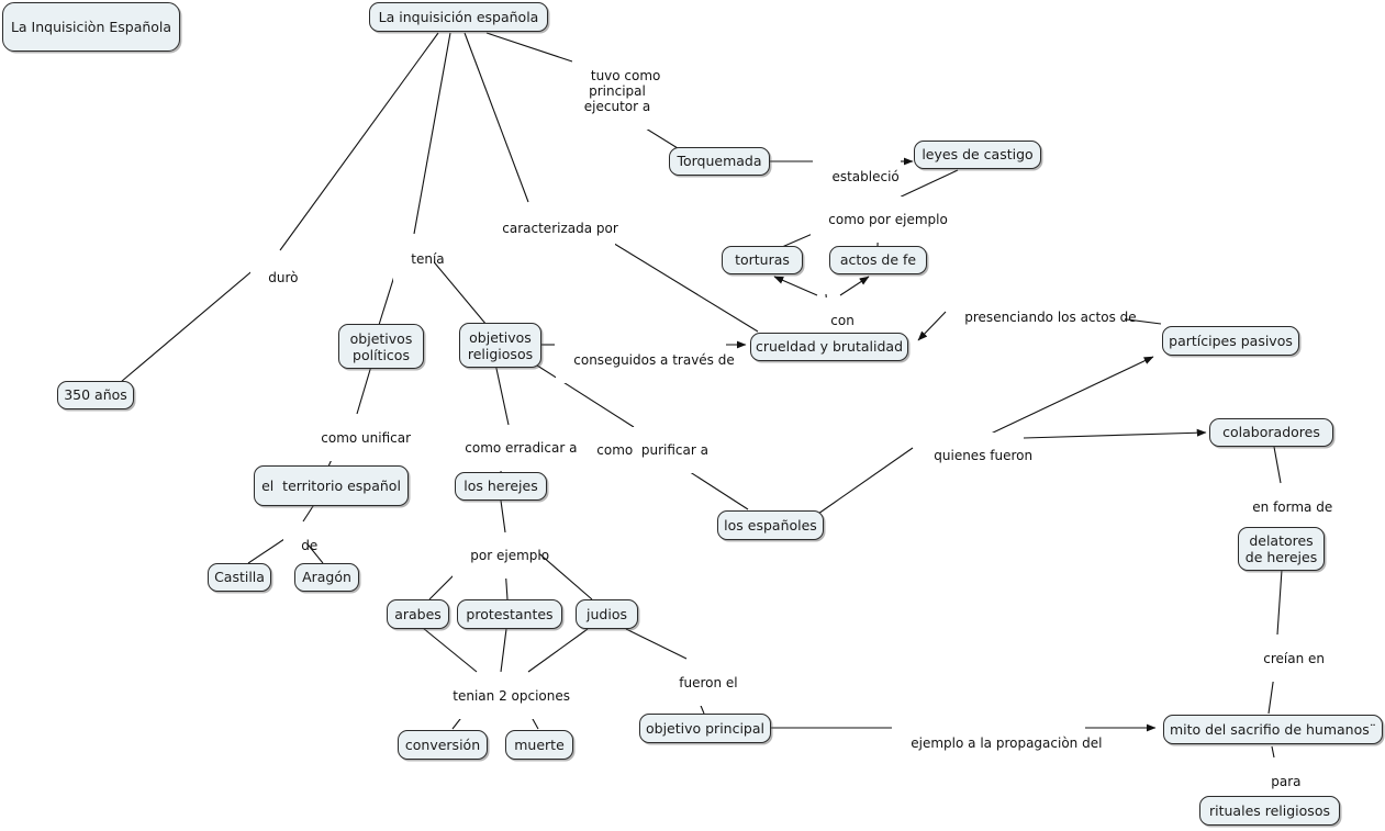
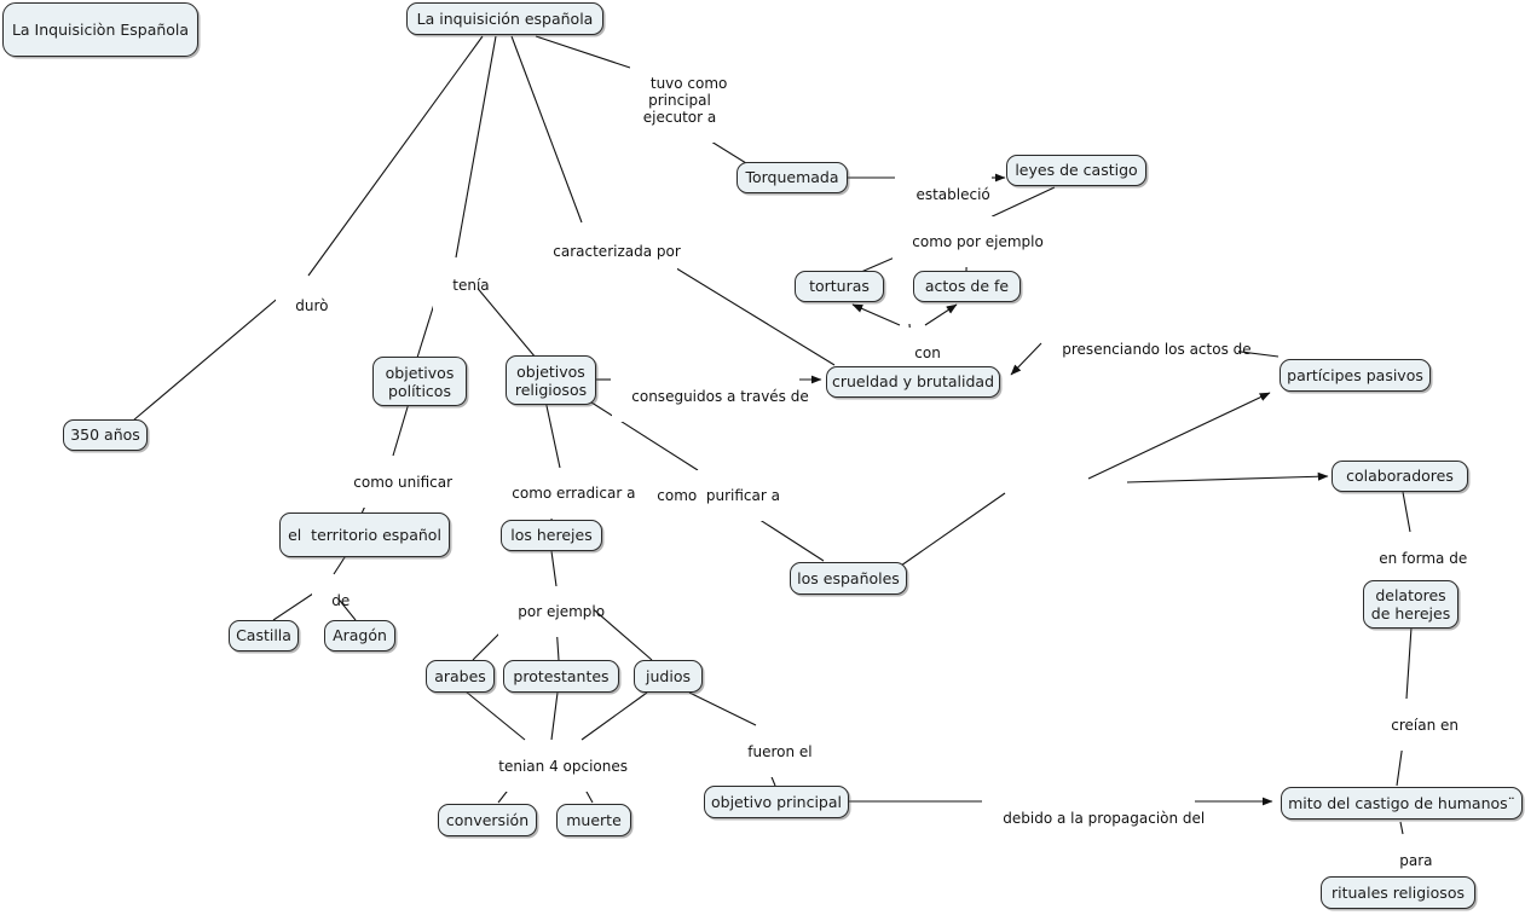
  La Inquisiciòn Española
  La inquisición española
  Torquemada
  leyes de castigo
  torturas
  actos de fe
  crueldad y brutalidad
  partícipes pasivos
  colaboradores
  delatores
  de herejes
- mito del sacrifio de humanos¨
+ mito del castigo de humanos¨
  rituales religiosos
  350 años
  objetivos
  políticos
  objetivos
  religiosos
  el territorio español
  Castilla
  Aragón
  los herejes
  arabes
  protestantes
  judios
  conversión
  muerte
  los españoles
  objetivo principal
  tuvo como
  principal
  ejecutor a
  estableció
  como por ejemplo
  caracterizada por
  durò
  tenía
  con
  conseguidos a través de
  presenciando los actos de
- quienes fueron
  en forma de
  creían en
  para
  como unificar
  de
  como erradicar a
  como purificar a
  por ejemplo
- tenian 2 opciones
+ tenian 4 opciones
  fueron el
- ejemplo a la propagaciòn del
+ debido a la propagaciòn del
